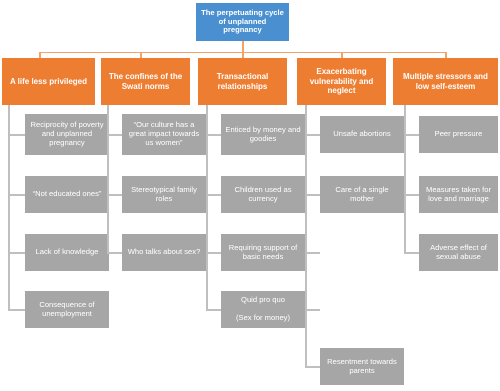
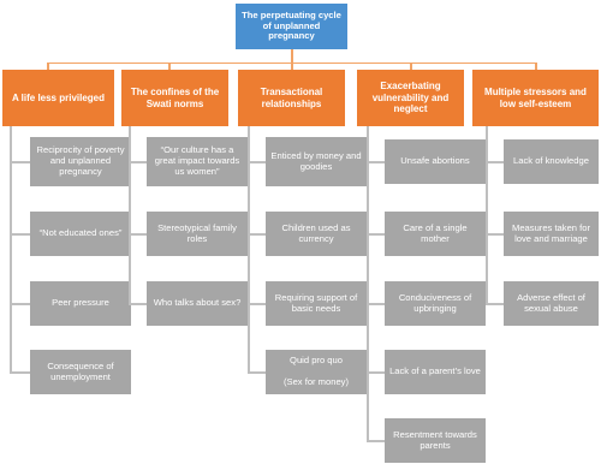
  The perpetuating cycle
  of unplanned
  pregnancy
  A life less privileged
  The confines of the
  Swati norms
  Transactional
  relationships
  Exacerbating
  vulnerability and
  neglect
  Multiple stressors and
  low self-esteem
  Reciprocity of poverty
  and unplanned
  pregnancy
  “Not educated ones”
- Lack of knowledge
+ Peer pressure
  Consequence of
  unemployment
  “Our culture has a
  great impact towards
  us women”
  Stereotypical family
  roles
  Who talks about sex?
  Enticed by money and
  goodies
  Children used as
  currency
  Requiring support of
  basic needs
  Quid pro quo
  (Sex for money)
  Unsafe abortions
  Care of a single mother
+ Conduciveness of
+ upbringing
+ Lack of a parent’s love
  Resentment towards
  parents
- Peer pressure
+ Lack of knowledge
  Measures taken for
  love and marriage
  Adverse effect of
  sexual abuse
